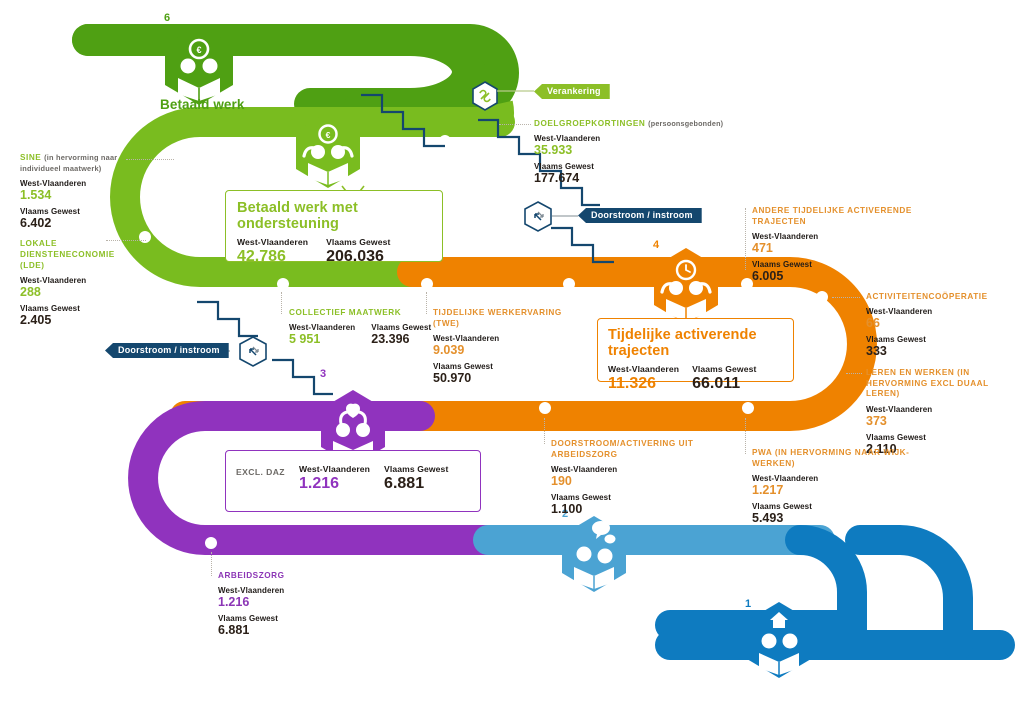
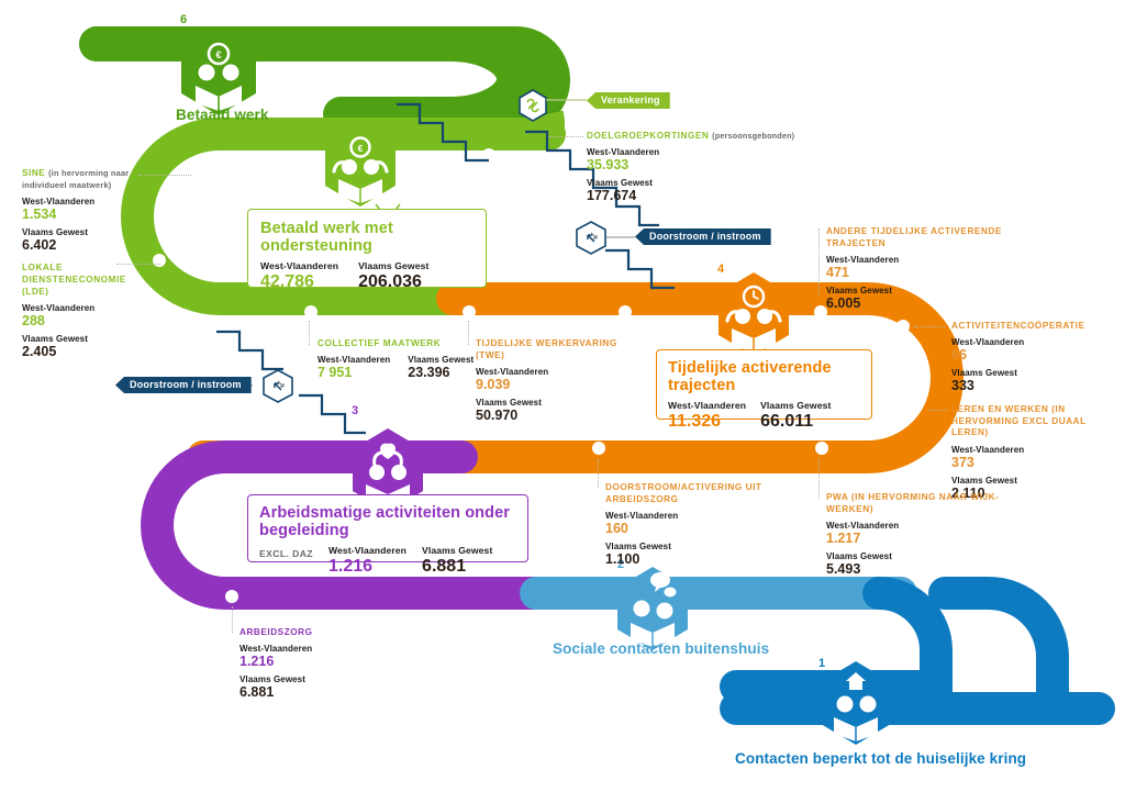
  €
  €
  6
  4
  3
  2
  1
  Betaald werk
+ Sociale contacten buitenshuis
+ Contacten beperkt tot de huiselijke kring
  Verankering
  Doorstroom / instroom
  Doorstroom / instroom
  Betaald werk met ondersteuning
  West-Vlaanderen
  42.786
  Vlaams Gewest
  206.036
  Tijdelijke activerende trajecten
  West-Vlaanderen
  11.326
  Vlaams Gewest
  66.011
+ Arbeidsmatige activiteiten onder begeleiding
  EXCL. DAZ
  West-Vlaanderen
  1.216
  Vlaams Gewest
  6.881
  SINE (in hervorming naar individueel maatwerk)
  West-Vlaanderen
  1.534
  Vlaams Gewest
  6.402
  LOKALE DIENSTENECONOMIE (LDE)
  West-Vlaanderen
  288
  Vlaams Gewest
  2.405
  DOELGROEPKORTINGEN (persoonsgebonden)
  West-Vlaanderen
  35.933
  Vlaams Gewest
  177.674
  COLLECTIEF MAATWERK
  West-Vlaanderen
- 5 951
+ 7 951
  Vlaams Gewest
  23.396
  TIJDELIJKE WERKERVARING (TWE)
  West-Vlaanderen
  9.039
  Vlaams Gewest
  50.970
  ANDERE TIJDELIJKE ACTIVERENDE TRAJECTEN
  West-Vlaanderen
  471
  Vlaams Gewest
  6.005
  ACTIVITEITENCOÖPERATIE
  West-Vlaanderen
  66
  Vlaams Gewest
  333
  LEREN EN WERKEN (IN HERVORMING EXCL DUAAL LEREN)
  West-Vlaanderen
  373
  Vlaams Gewest
  2.110
  PWA (IN HERVORMING NAAR WIJK-WERKEN)
  West-Vlaanderen
  1.217
  Vlaams Gewest
  5.493
  DOORSTROOM/ACTIVERING UIT ARBEIDSZORG
  West-Vlaanderen
- 190
+ 160
  Vlaams Gewest
  1.100
  ARBEIDSZORG
  West-Vlaanderen
  1.216
  Vlaams Gewest
  6.881
